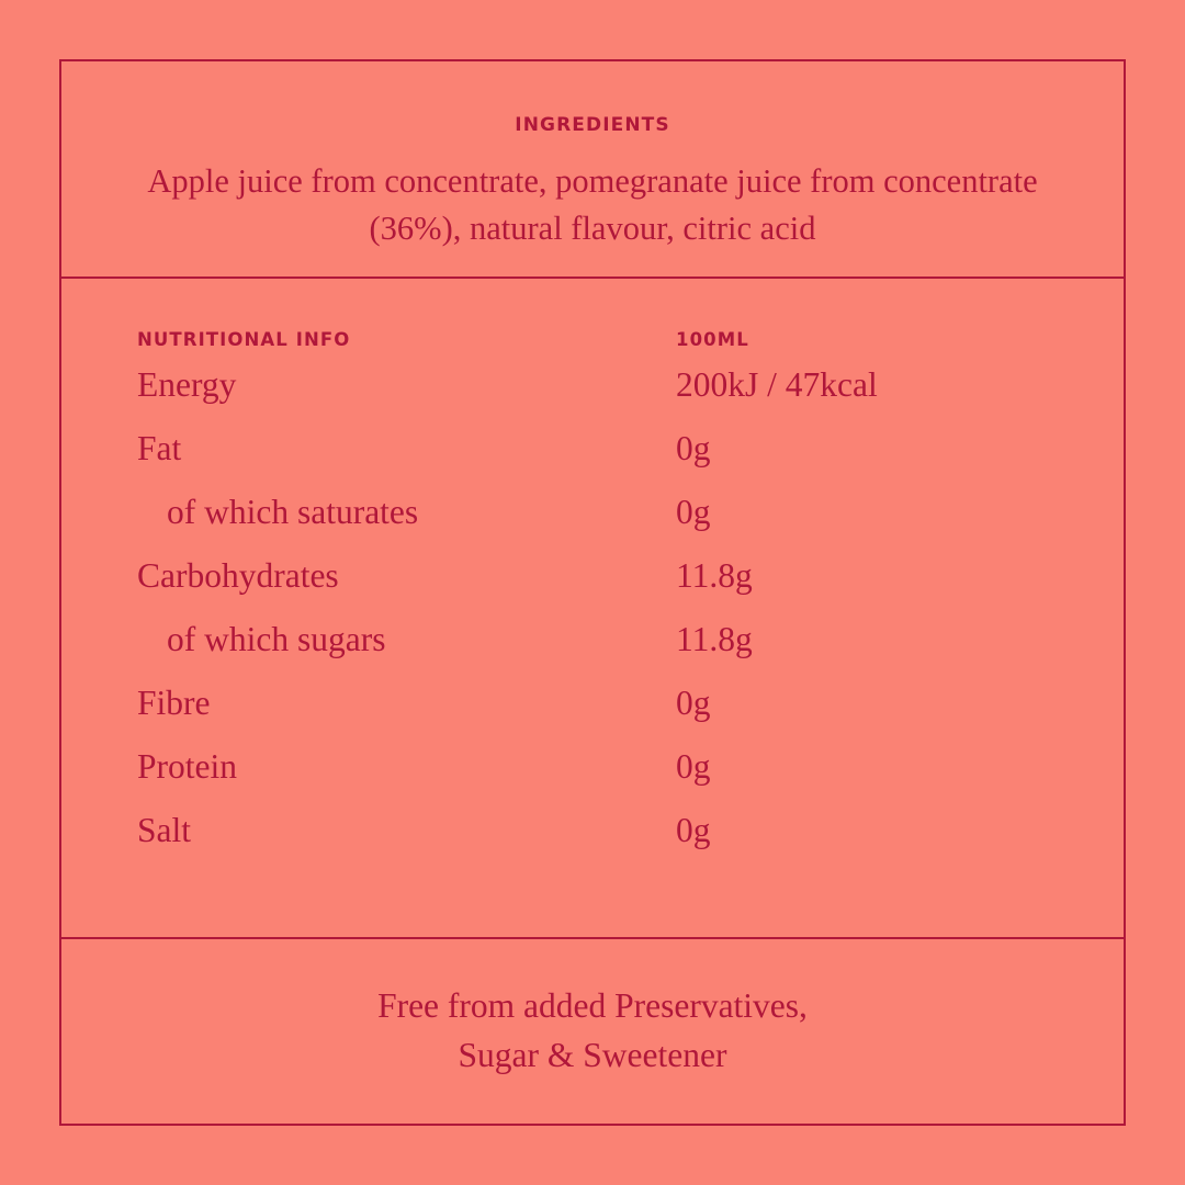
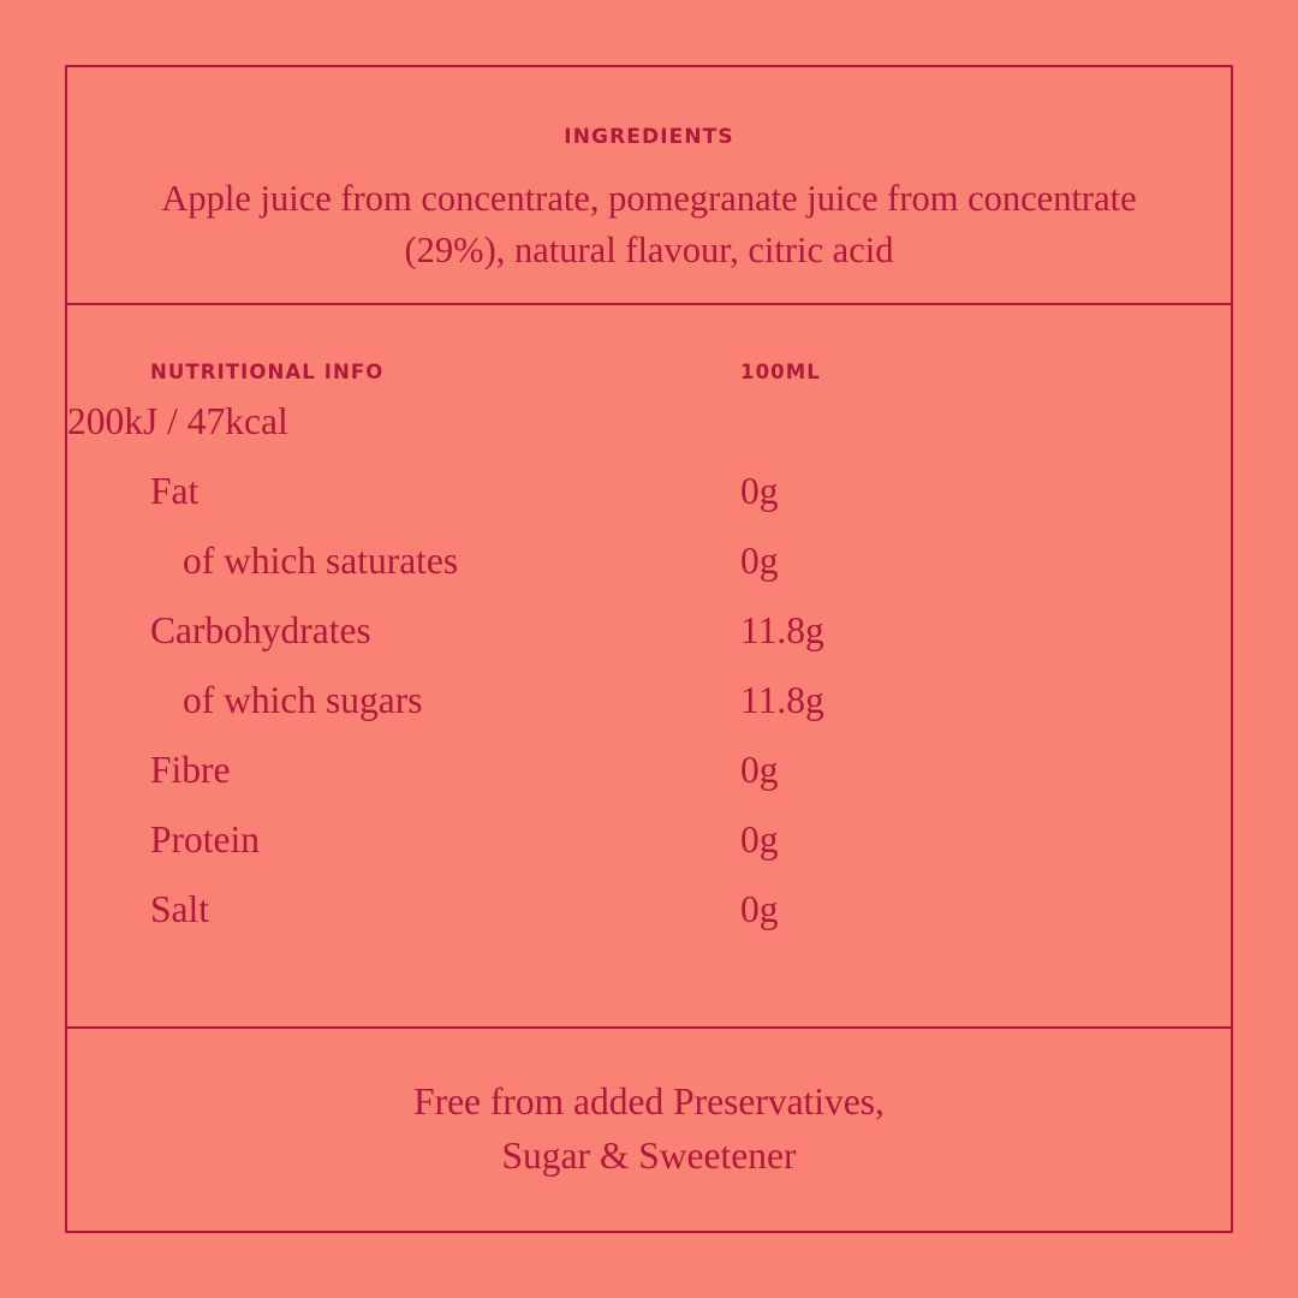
  INGREDIENTS
- Apple juice from concentrate, pomegranate juice from concentrate (36%), natural flavour, citric acid
+ Apple juice from concentrate, pomegranate juice from concentrate (29%), natural flavour, citric acid
  NUTRITIONAL INFO
  100ML
- Energy
  200kJ / 47kcal
  Fat
  0g
  of which saturates
  0g
  Carbohydrates
  11.8g
  of which sugars
  11.8g
  Fibre
  0g
  Protein
  0g
  Salt
  0g
  Free from added Preservatives,
  Sugar & Sweetener
